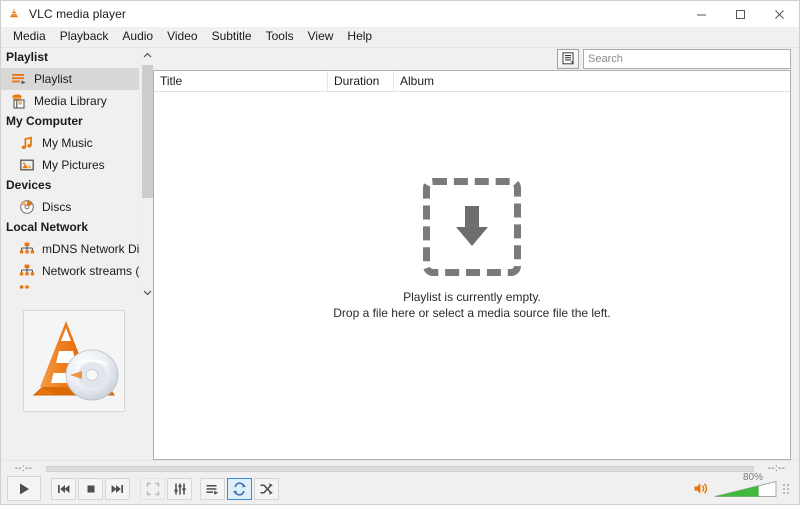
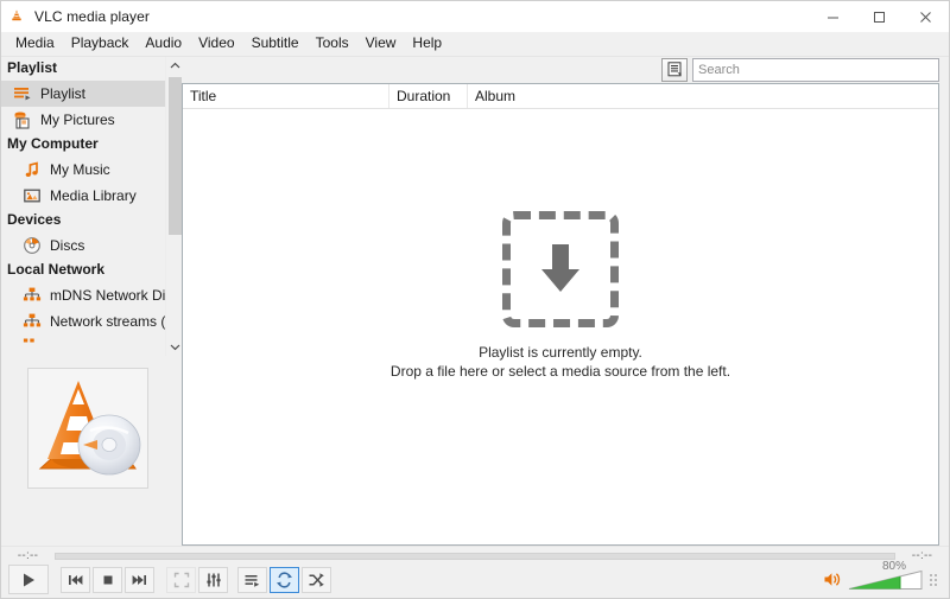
  VLC media player
  Media
  Playback
  Audio
  Video
  Subtitle
  Tools
  View
  Help
  Playlist
  Playlist
- Media Library
+ My Pictures
  My Computer
  My Music
- My Pictures
+ Media Library
  Devices
  Discs
  Local Network
  Network streams (
  Search
  Title
  Duration
  Album
  Playlist is currently empty.
- Drop a file here or select a media source file the left.
+ Drop a file here or select a media source from the left.
  --:--
  --:--
  80%
